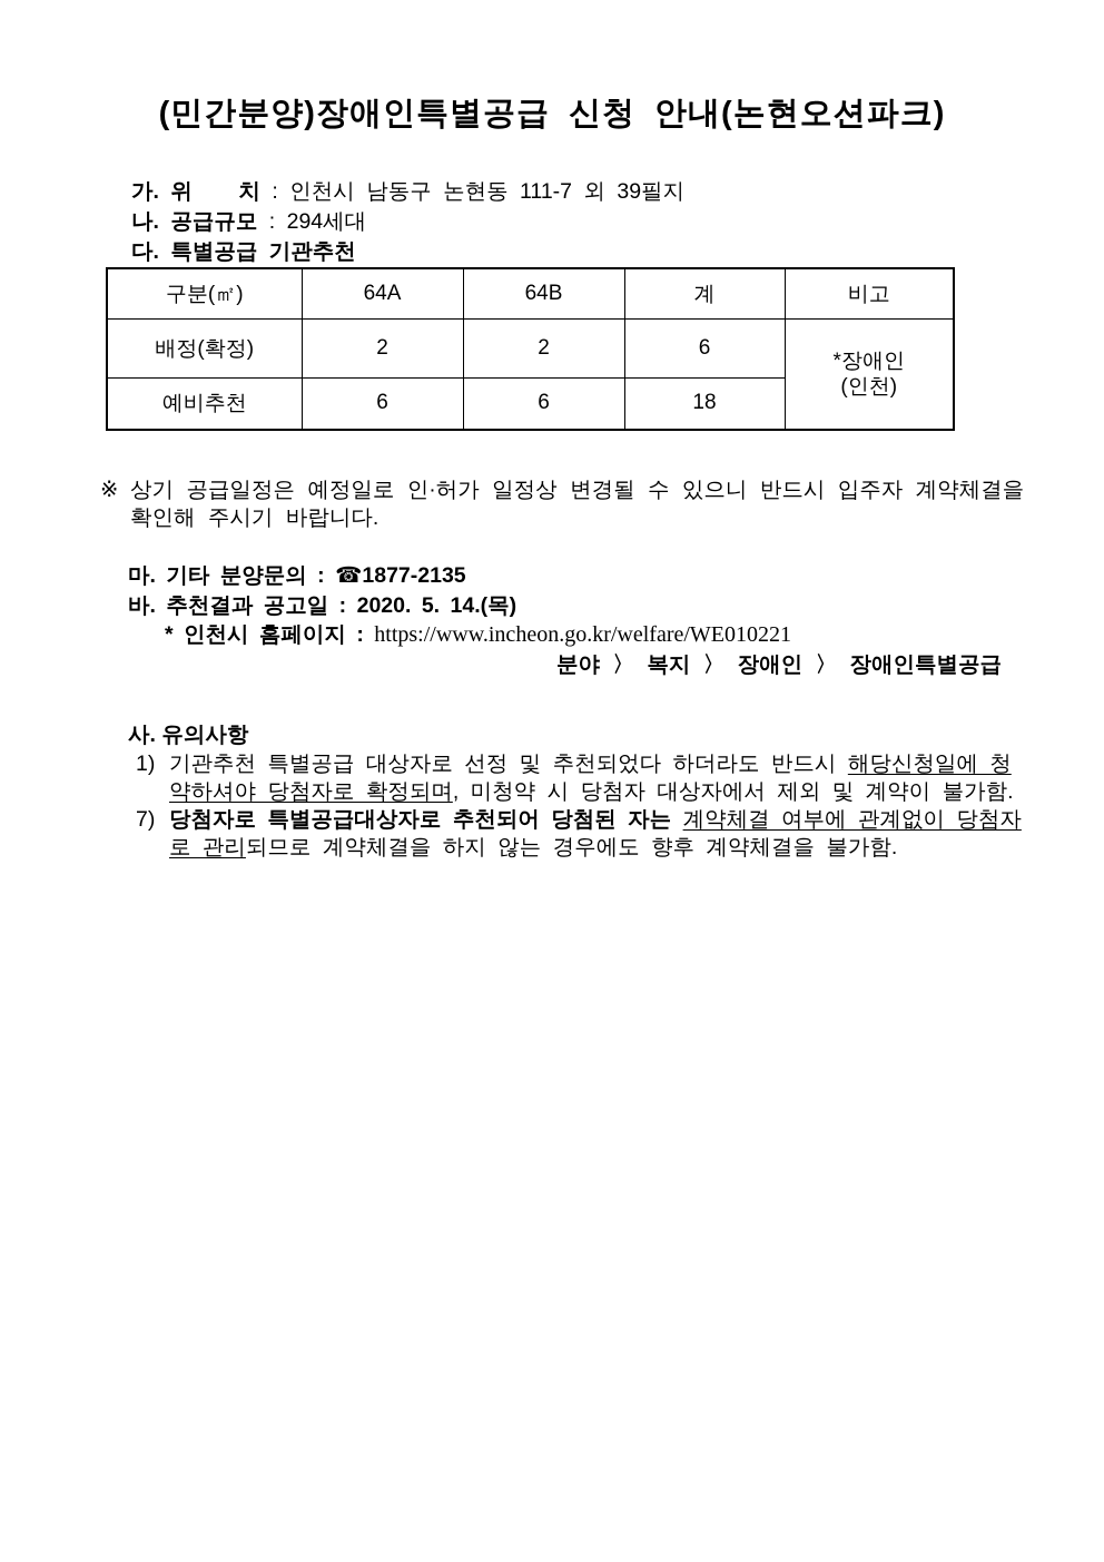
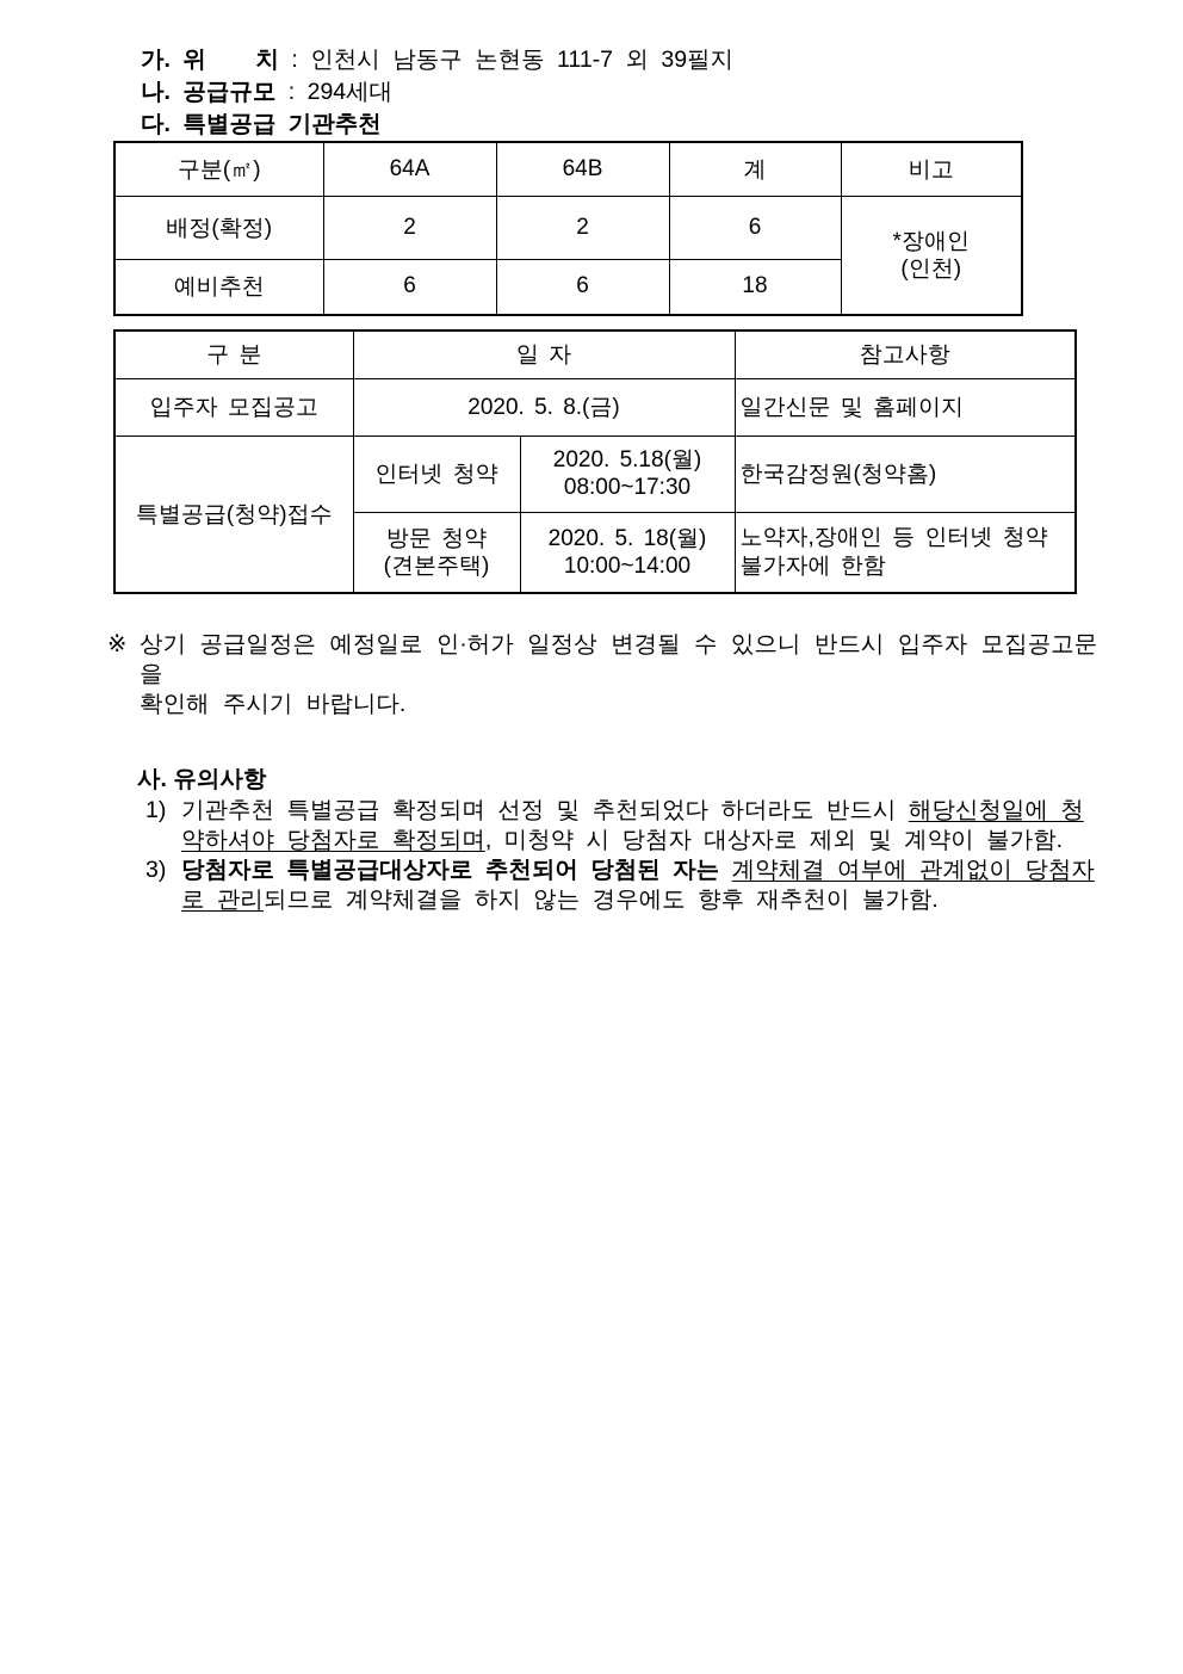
- (민간분양)장애인특별공급 신청 안내(논현오션파크)
  가. 위 치 : 인천시 남동구 논현동 111-7 외 39필지
  나. 공급규모 : 294세대
  다. 특별공급 기관추천
  구분(㎡)	64A	64B	계	비고
  배정(확정)	2	2	6	*장애인 (인천)
  예비추천	6	6	18
+ 구 분	일 자	참고사항
+ 입주자 모집공고	2020. 5. 8.(금)	일간신문 및 홈페이지
+ 특별공급(청약)접수	인터넷 청약	2020. 5.18(월) 08:00~17:30	한국감정원(청약홈)
+ 방문 청약 (견본주택)	2020. 5. 18(월) 10:00~14:00	노약자,장애인 등 인터넷 청약 불가자에 한함
  ※
- 상기 공급일정은 예정일로 인·허가 일정상 변경될 수 있으니 반드시 입주자 계약체결을
+ 상기 공급일정은 예정일로 인·허가 일정상 변경될 수 있으니 반드시 입주자 모집공고문을
  확인해 주시기 바랍니다.
- 마. 기타 분양문의 : ☎1877-2135
- 바. 추천결과 공고일 : 2020. 5. 14.(목)
- * 인천시 홈페이지 : https://www.incheon.go.kr/welfare/WE010221
- 분야 〉 복지 〉 장애인 〉 장애인특별공급
  사. 유의사항
  1)
- 기관추천 특별공급 대상자로 선정 및 추천되었다 하더라도 반드시 해당신청일에 청
+ 기관추천 특별공급 확정되며 선정 및 추천되었다 하더라도 반드시 해당신청일에 청
- 약하셔야 당첨자로 확정되며, 미청약 시 당첨자 대상자에서 제외 및 계약이 불가함.
+ 약하셔야 당첨자로 확정되며, 미청약 시 당첨자 대상자로 제외 및 계약이 불가함.
- 7)
+ 3)
  당첨자로 특별공급대상자로 추천되어 당첨된 자는 계약체결 여부에 관계없이 당첨자
- 로 관리되므로 계약체결을 하지 않는 경우에도 향후 계약체결을 불가함.
+ 로 관리되므로 계약체결을 하지 않는 경우에도 향후 재추천이 불가함.
